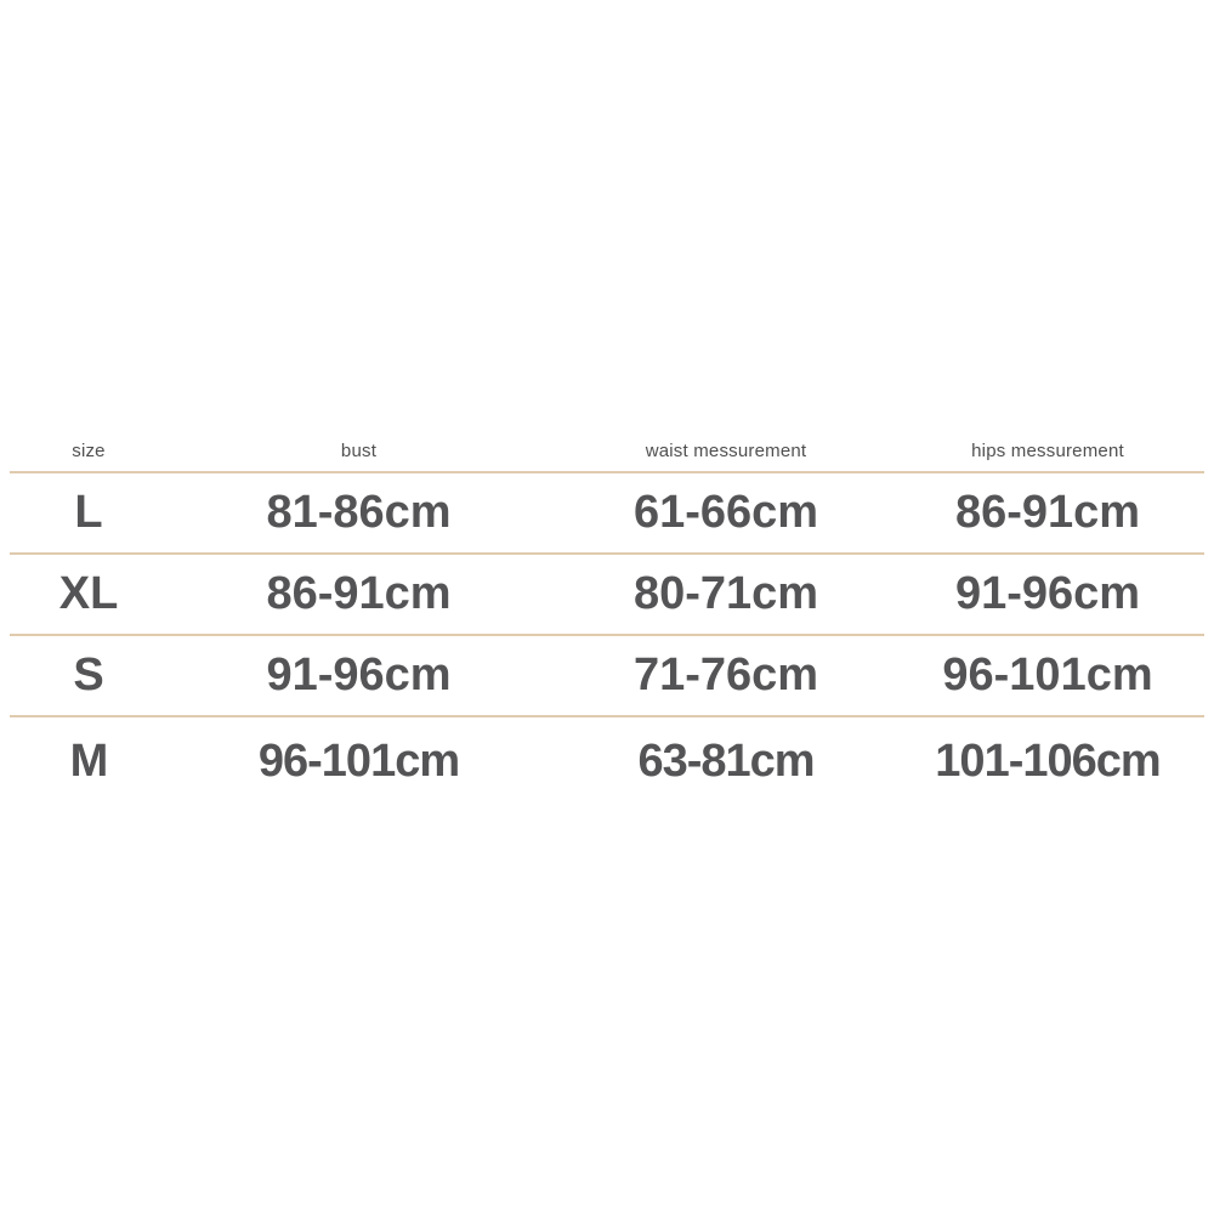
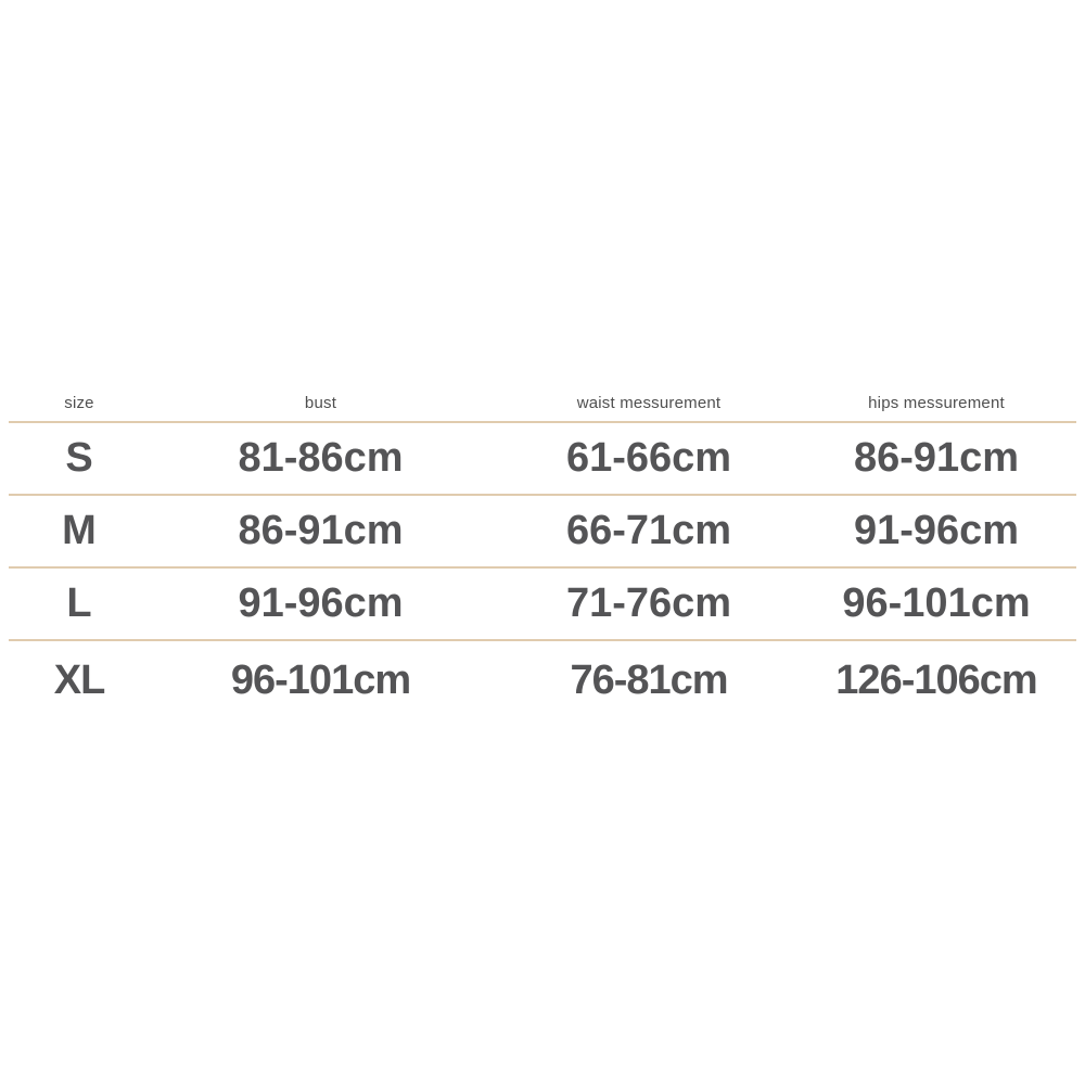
  size
  bust
  waist messurement
  hips messurement
- L
+ S
  81-86cm
  61-66cm
  86-91cm
- XL
+ M
  86-91cm
- 80-71cm
+ 66-71cm
  91-96cm
- S
+ L
  91-96cm
  71-76cm
  96-101cm
- M
+ XL
  96-101cm
- 63-81cm
+ 76-81cm
- 101-106cm
+ 126-106cm
